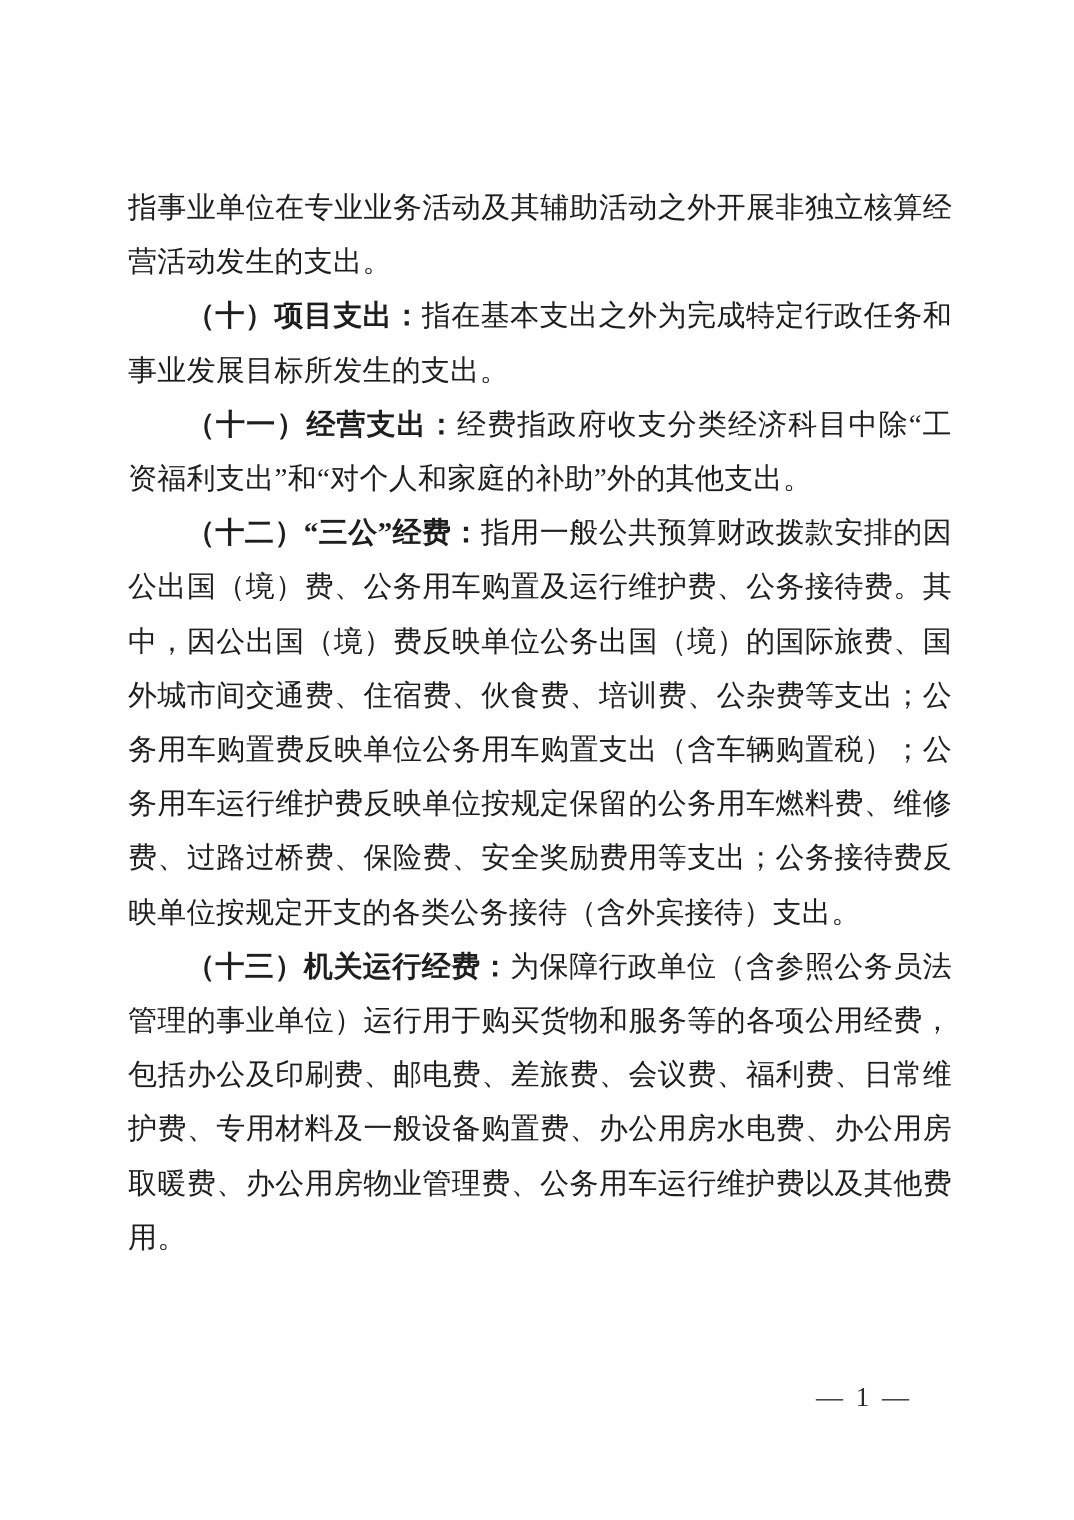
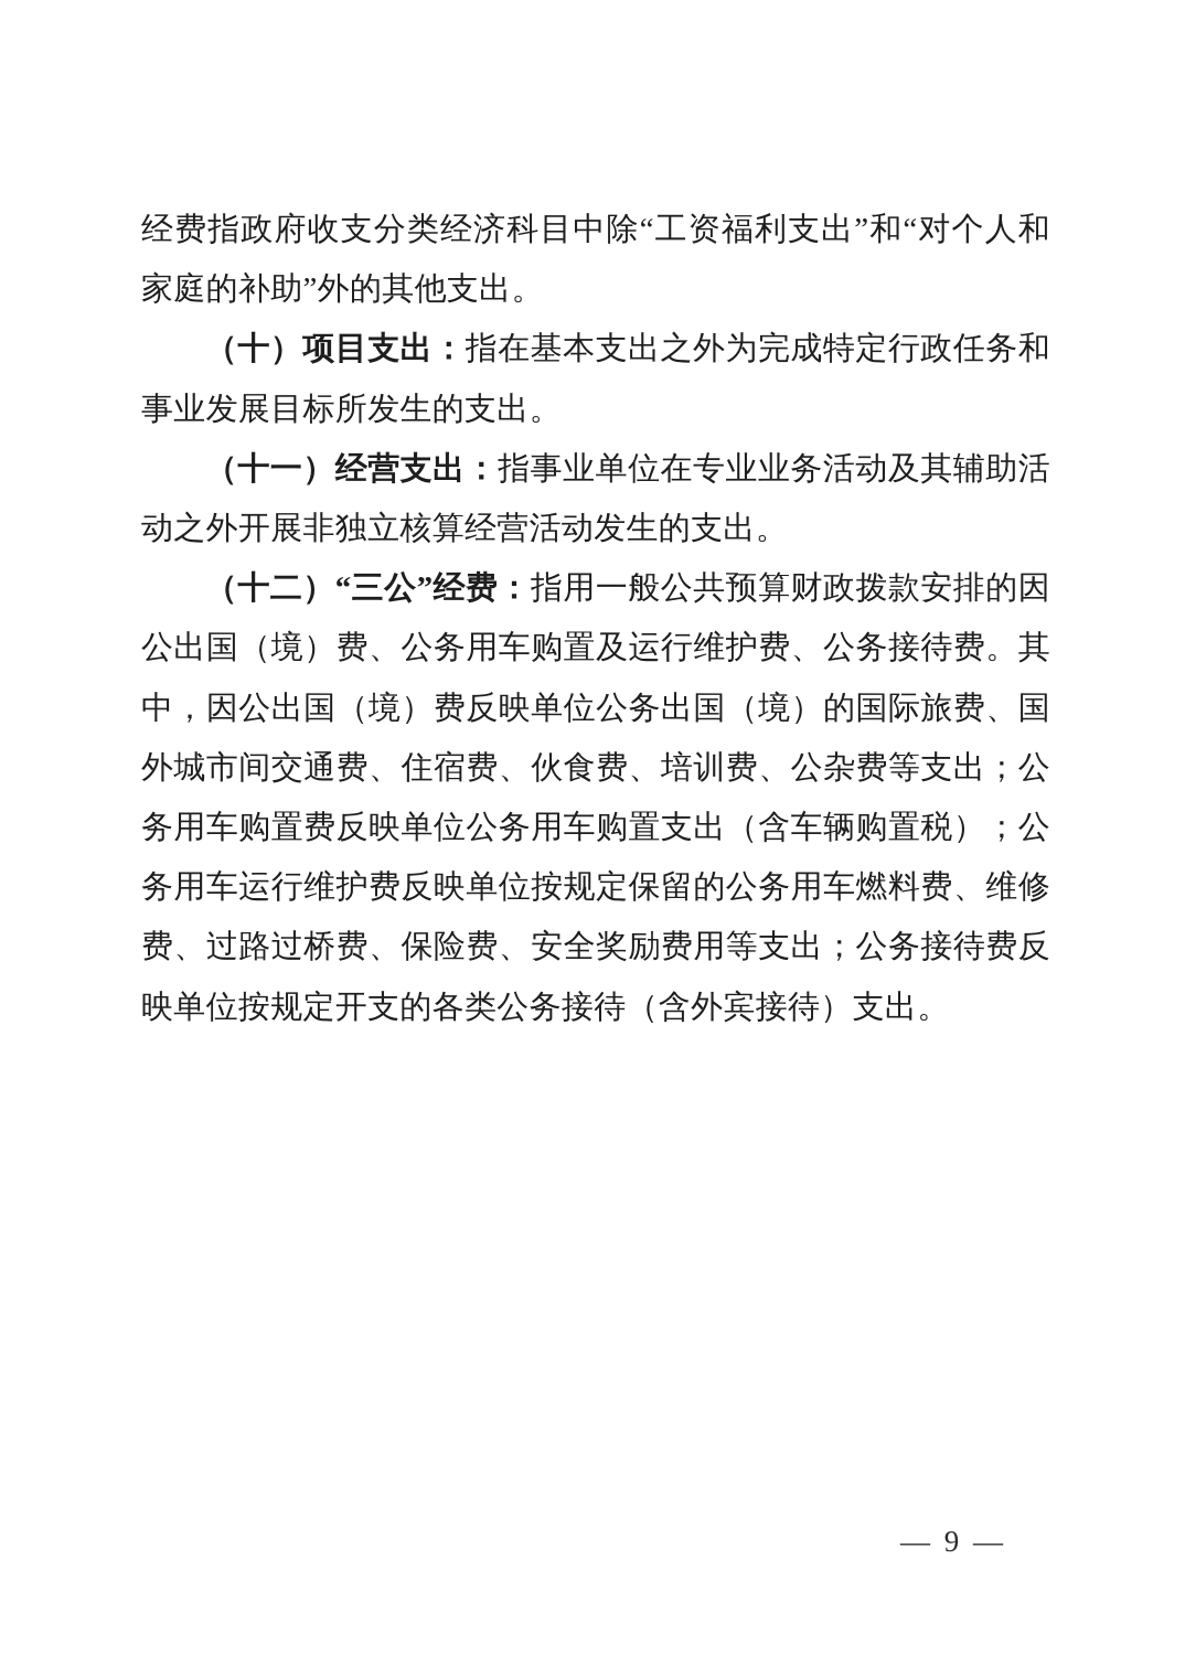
- 指事业单位在专业业务活动及其辅助活动之外开展非独立核算经营活动发生的支出。
+ 经费指政府收支分类经济科目中除“工资福利支出”和“对个人和家庭的补助”外的其他支出。
  （十）项目支出：指在基本支出之外为完成特定行政任务和事业发展目标所发生的支出。
- （十一）经营支出：经费指政府收支分类经济科目中除“工资福利支出”和“对个人和家庭的补助”外的其他支出。
+ （十一）经营支出：指事业单位在专业业务活动及其辅助活动之外开展非独立核算经营活动发生的支出。
  （十二）“三公”经费：指用一般公共预算财政拨款安排的因公出国（境）费、公务用车购置及运行维护费、公务接待费。其中，因公出国（境）费反映单位公务出国（境）的国际旅费、国外城市间交通费、住宿费、伙食费、培训费、公杂费等支出；公务用车购置费反映单位公务用车购置支出（含车辆购置税）；公务用车运行维护费反映单位按规定保留的公务用车燃料费、维修费、过路过桥费、保险费、安全奖励费用等支出；公务接待费反映单位按规定开支的各类公务接待（含外宾接待）支出。
- （十三）机关运行经费：为保障行政单位（含参照公务员法管理的事业单位）运行用于购买货物和服务等的各项公用经费，包括办公及印刷费、邮电费、差旅费、会议费、福利费、日常维护费、专用材料及一般设备购置费、办公用房水电费、办公用房取暖费、办公用房物业管理费、公务用车运行维护费以及其他费用。
- — 1 —
+ — 9 —
